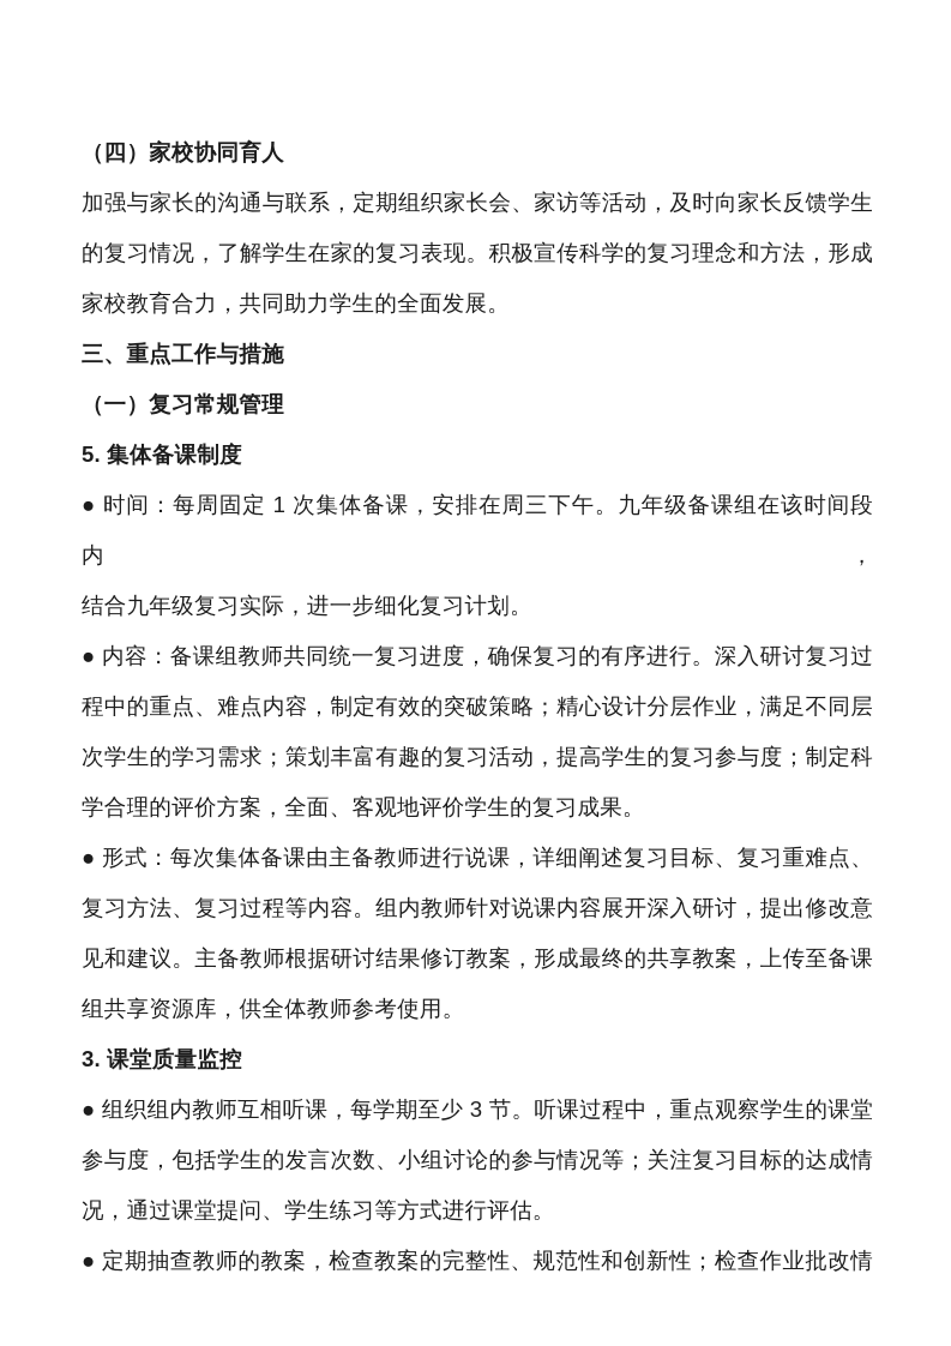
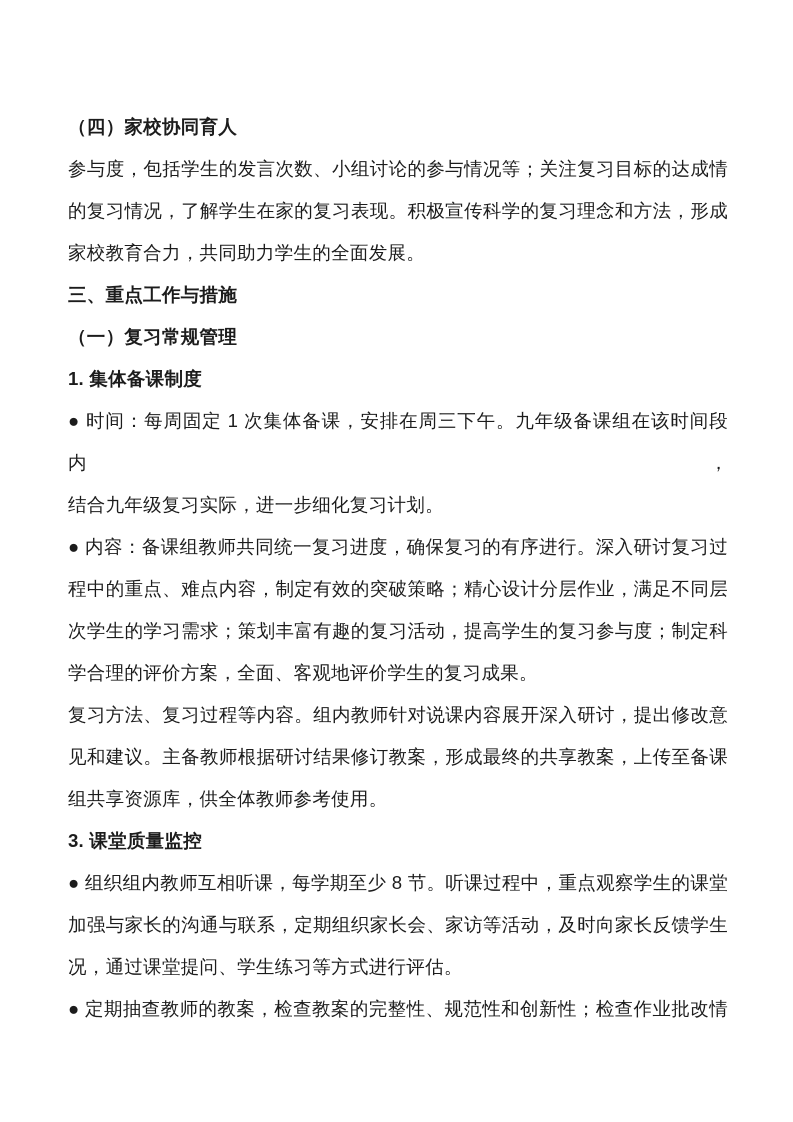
  （四）家校协同育人
- 加强与家长的沟通与联系，定期组织家长会、家访等活动，及时向家长反馈学生
+ 参与度，包括学生的发言次数、小组讨论的参与情况等；关注复习目标的达成情
  的复习情况，了解学生在家的复习表现。积极宣传科学的复习理念和方法，形成
  家校教育合力，共同助力学生的全面发展。
  三、重点工作与措施
  （一）复习常规管理
- 5. 集体备课制度
+ 1. 集体备课制度
  ● 时间：每周固定 1 次集体备课，安排在周三下午。九年级备课组在该时间段内，
  结合九年级复习实际，进一步细化复习计划。
  ● 内容：备课组教师共同统一复习进度，确保复习的有序进行。深入研讨复习过
  程中的重点、难点内容，制定有效的突破策略；精心设计分层作业，满足不同层
  次学生的学习需求；策划丰富有趣的复习活动，提高学生的复习参与度；制定科
  学合理的评价方案，全面、客观地评价学生的复习成果。
- ● 形式：每次集体备课由主备教师进行说课，详细阐述复习目标、复习重难点、
  复习方法、复习过程等内容。组内教师针对说课内容展开深入研讨，提出修改意
  见和建议。主备教师根据研讨结果修订教案，形成最终的共享教案，上传至备课
  组共享资源库，供全体教师参考使用。
  3. 课堂质量监控
- ● 组织组内教师互相听课，每学期至少 3 节。听课过程中，重点观察学生的课堂
+ ● 组织组内教师互相听课，每学期至少 8 节。听课过程中，重点观察学生的课堂
- 参与度，包括学生的发言次数、小组讨论的参与情况等；关注复习目标的达成情
+ 加强与家长的沟通与联系，定期组织家长会、家访等活动，及时向家长反馈学生
  况，通过课堂提问、学生练习等方式进行评估。
  ● 定期抽查教师的教案，检查教案的完整性、规范性和创新性；检查作业批改情
